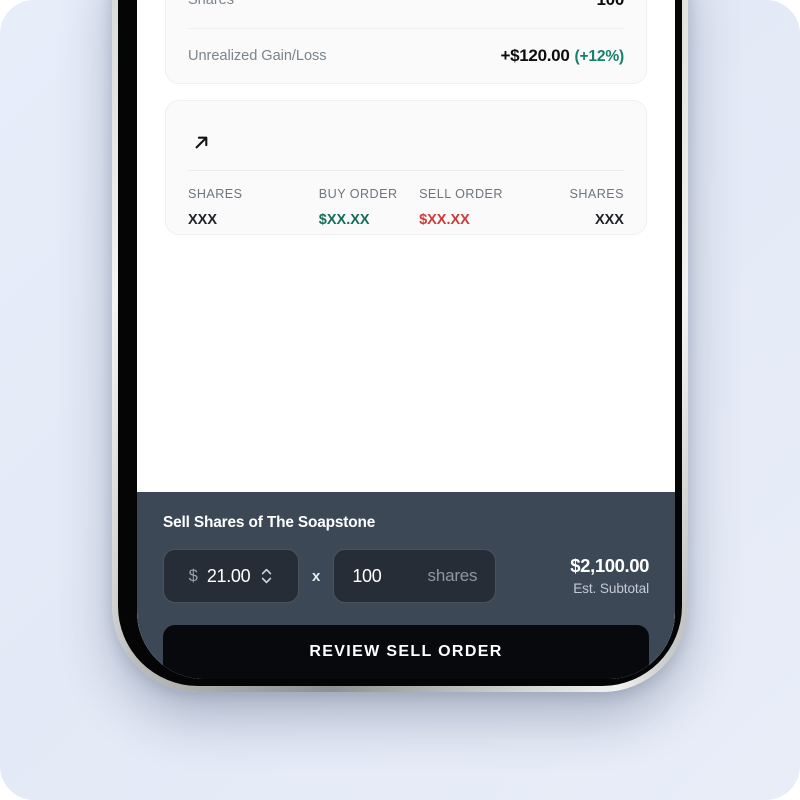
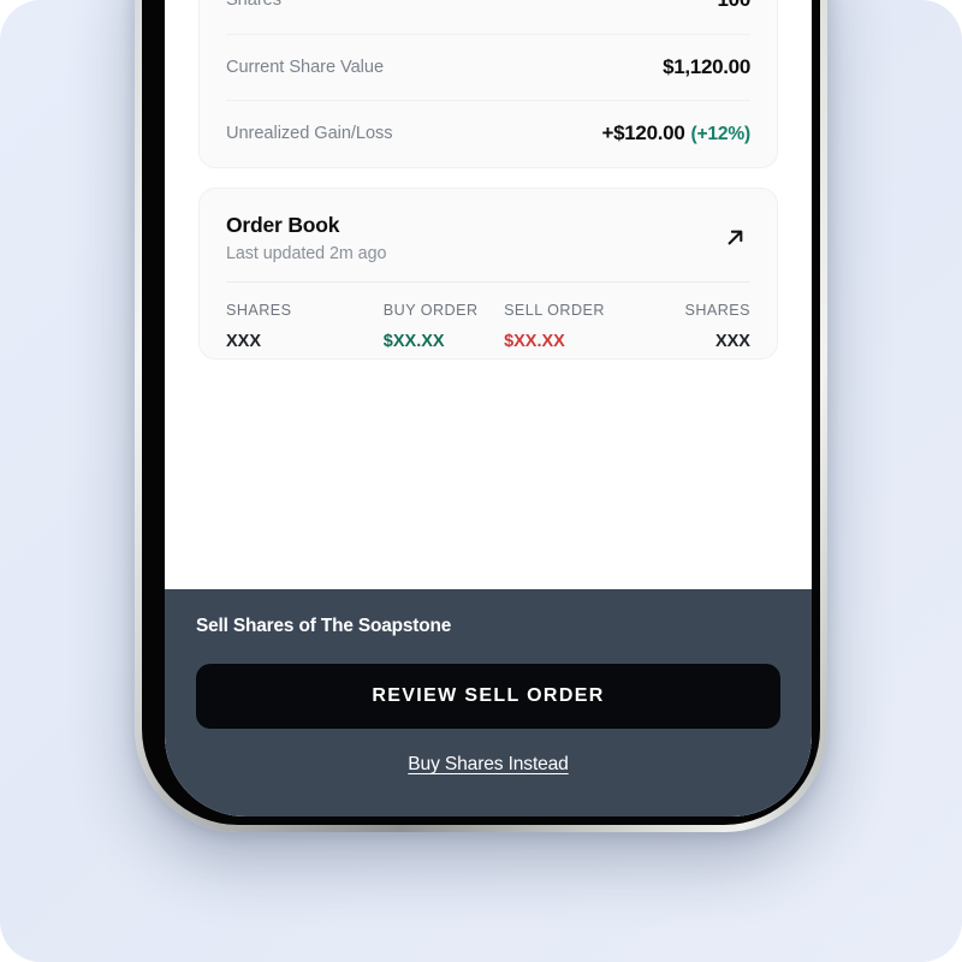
  Shares
+ Current Share Value
+ $1,120.00
  Unrealized Gain/Loss
  +$120.00
  (+12%)
+ Order Book
+ Last updated 2m ago
  SHARES
  BUY ORDER
  SELL ORDER
  SHARES
  XXX
  $XX.XX
  $XX.XX
  XXX
  Sell Shares of The Soapstone
- $
- 21.00
- x
- 100
- shares
- $2,100.00
- Est. Subtotal
  REVIEW SELL ORDER
+ Buy Shares Instead
